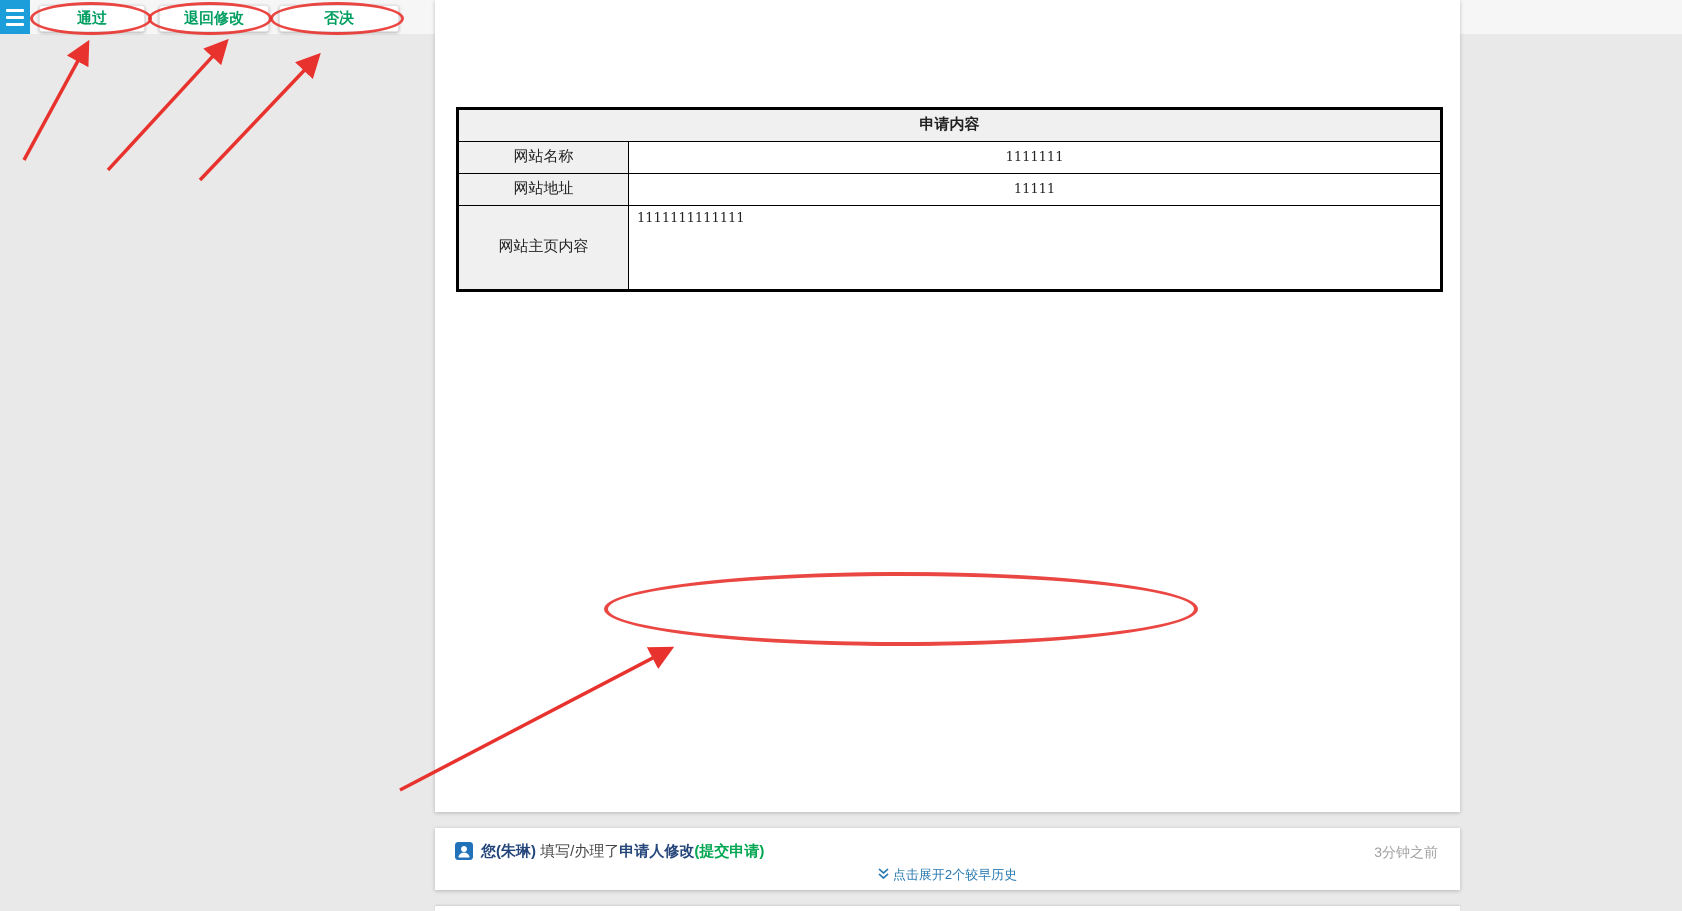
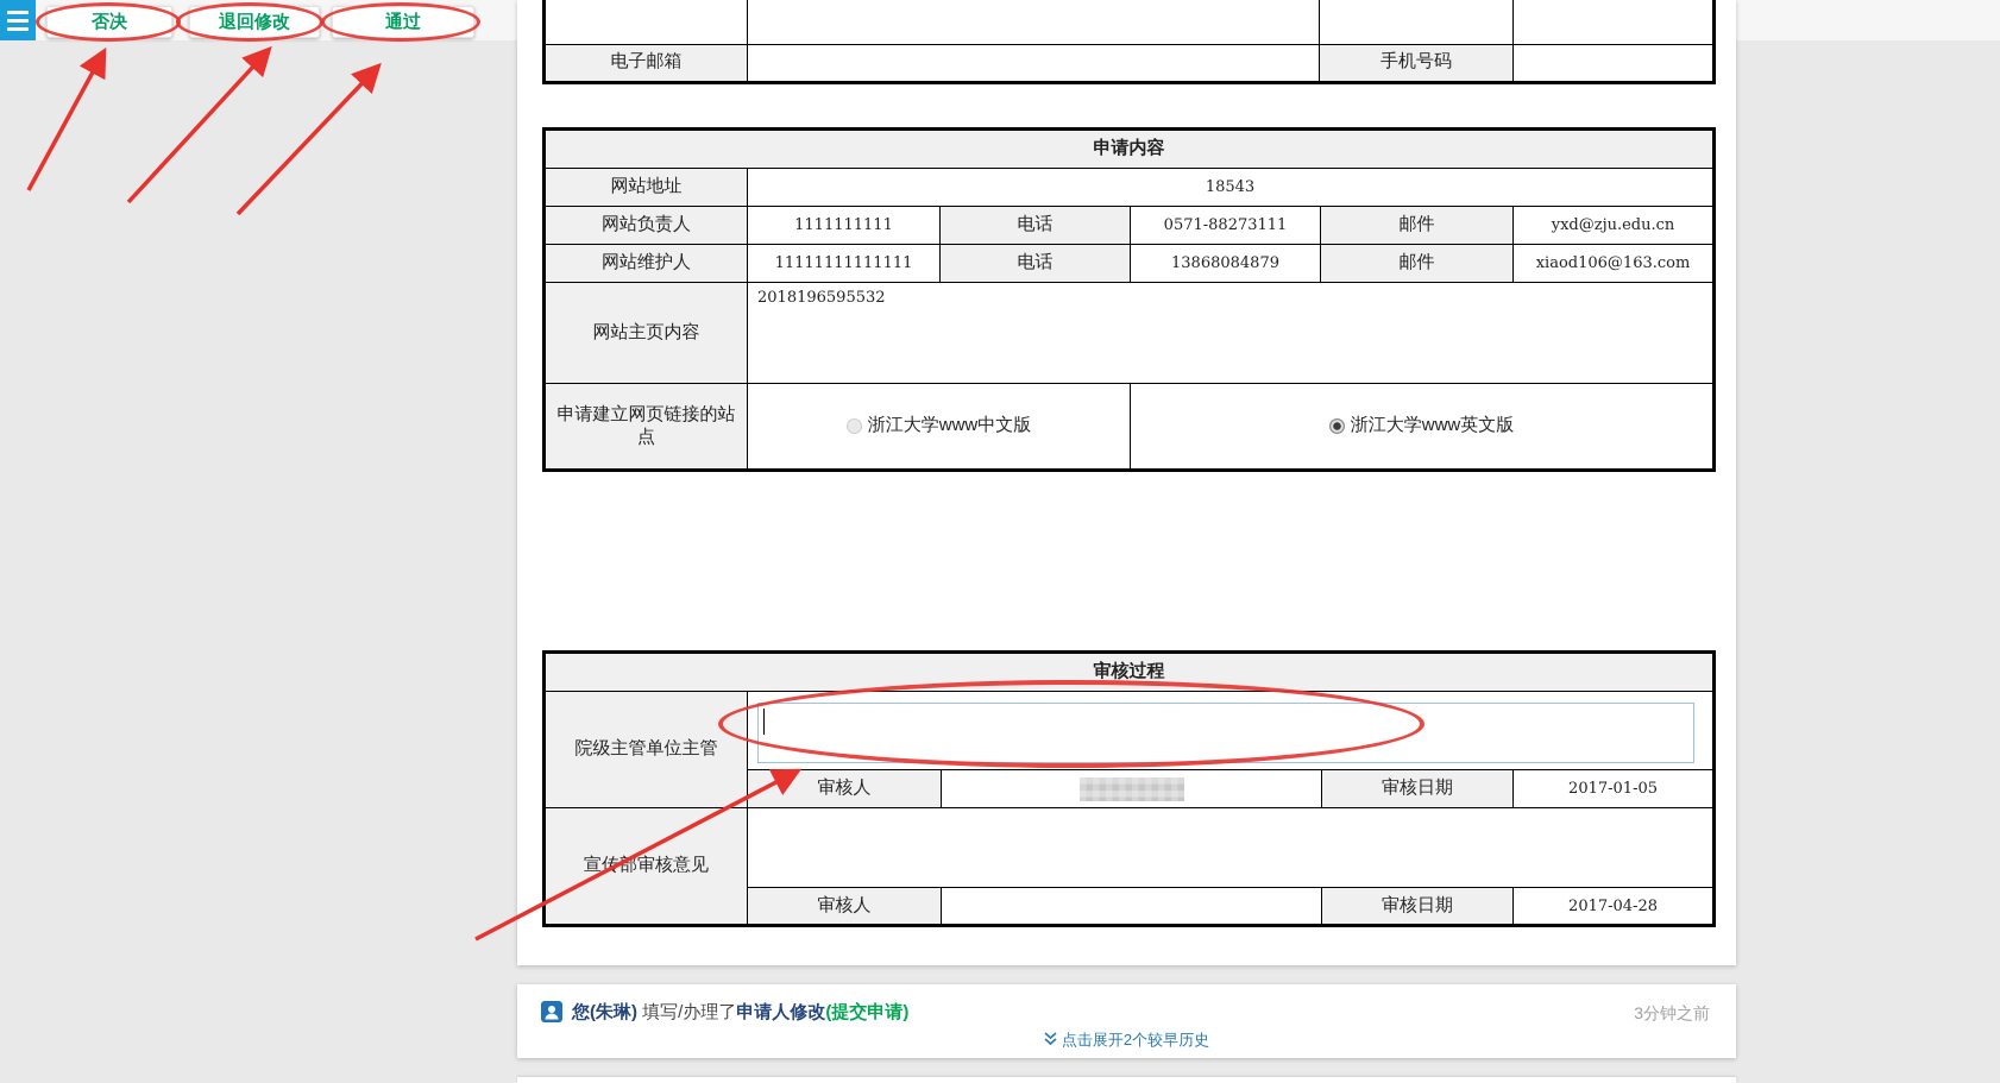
- 通过
+ 否决
  退回修改
- 否决
+ 通过
+ 电子邮箱		手机号码
  申请内容
- 网站名称	1111111
- 网站地址	11111
+ 网站地址	18543
+ 网站负责人	1111111111	电话	0571-88273111	邮件	yxd@zju.edu.cn
+ 网站维护人	11111111111111	电话	13868084879	邮件	xiaod106@163.com
- 网站主页内容	1111111111111
+ 网站主页内容	2018196595532
+ 申请建立网页链接的站点	浙江大学www中文版	浙江大学www英文版
+ 审核过程
+ 院级主管单位主管
+ 审核人		审核日期	2017-01-05
+ 宣传部审核意见
+ 审核人		审核日期	2017-04-28
  您(朱琳) 填写/办理了申请人修改(提交申请)
  3分钟之前
  点击展开2个较早历史
